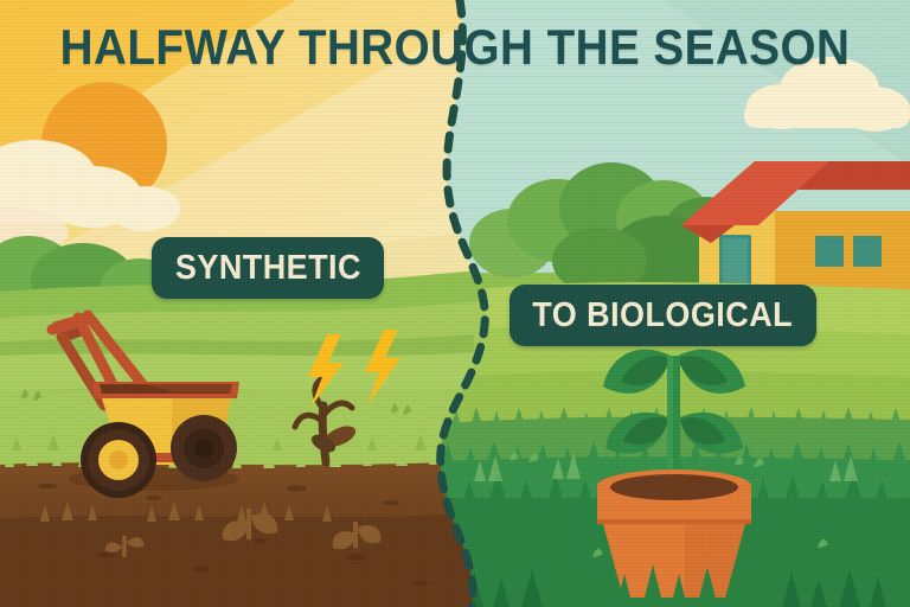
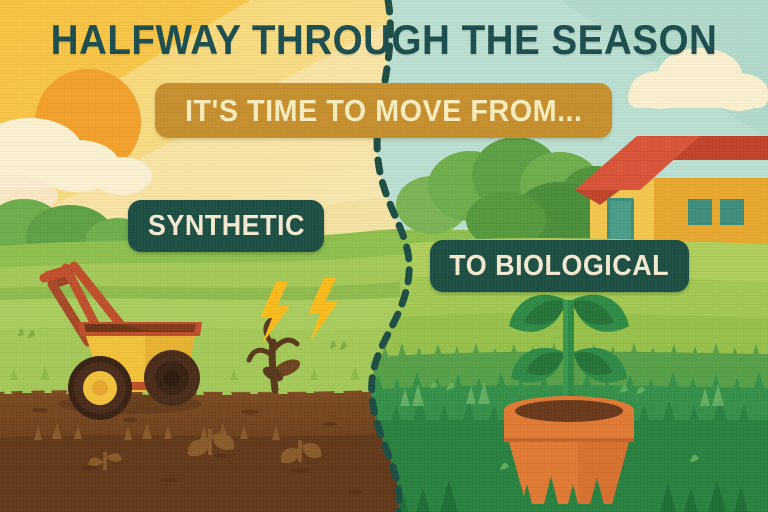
  HALFWAY THROUGH THE SEASON
+ IT'S TIME TO MOVE FROM...
  SYNTHETIC
  TO BIOLOGICAL
